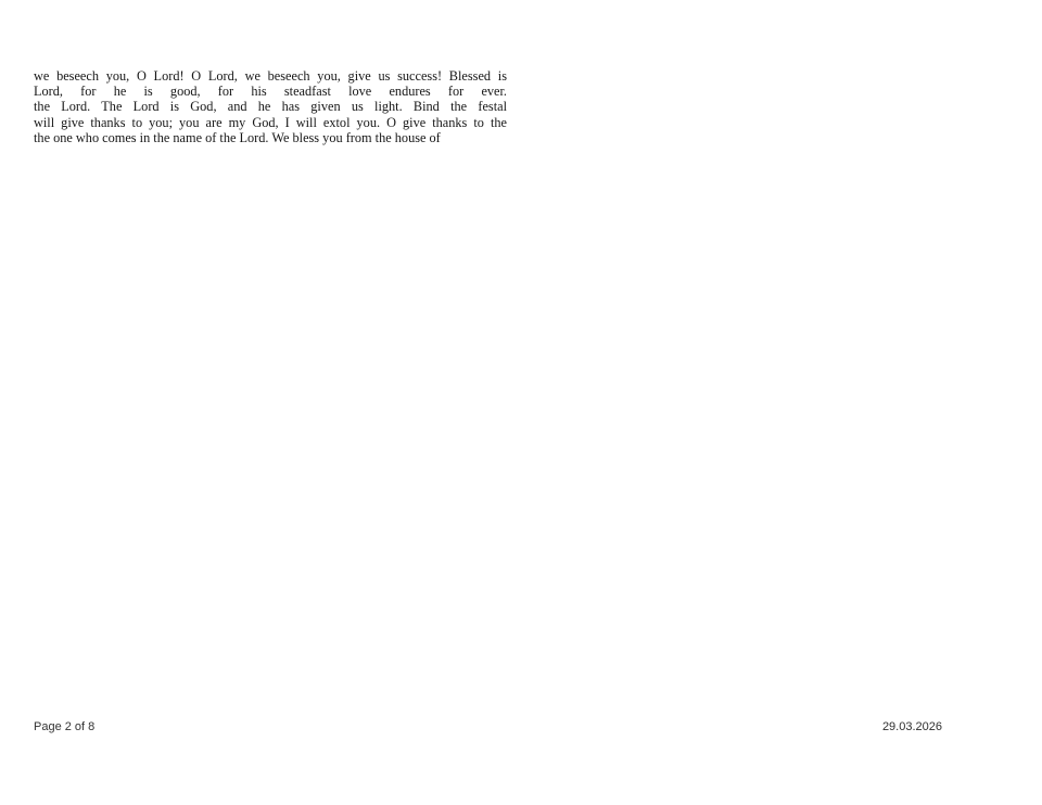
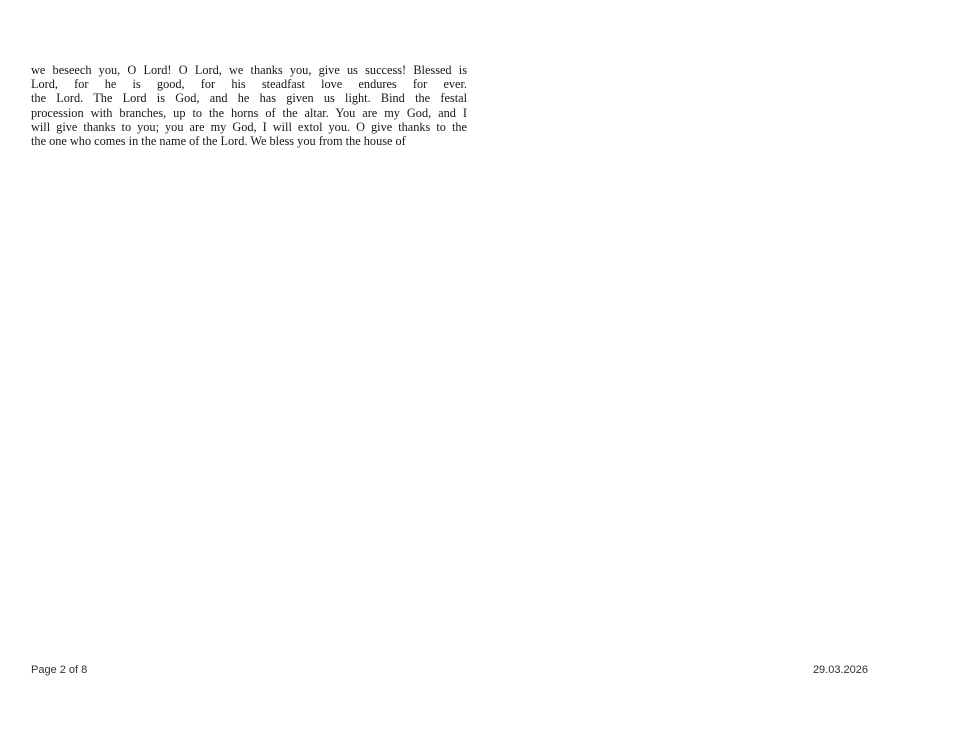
- we beseech you, O Lord! O Lord, we beseech you, give us success! Blessed is
+ we beseech you, O Lord! O Lord, we thanks you, give us success! Blessed is
  Lord, for he is good, for his steadfast love endures for ever.
  the Lord. The Lord is God, and he has given us light. Bind the festal
+ procession with branches, up to the horns of the altar. You are my God, and I
  will give thanks to you; you are my God, I will extol you. O give thanks to the
  the one who comes in the name of the Lord. We bless you from the house of
  Page 2 of 8
  29.03.2026
